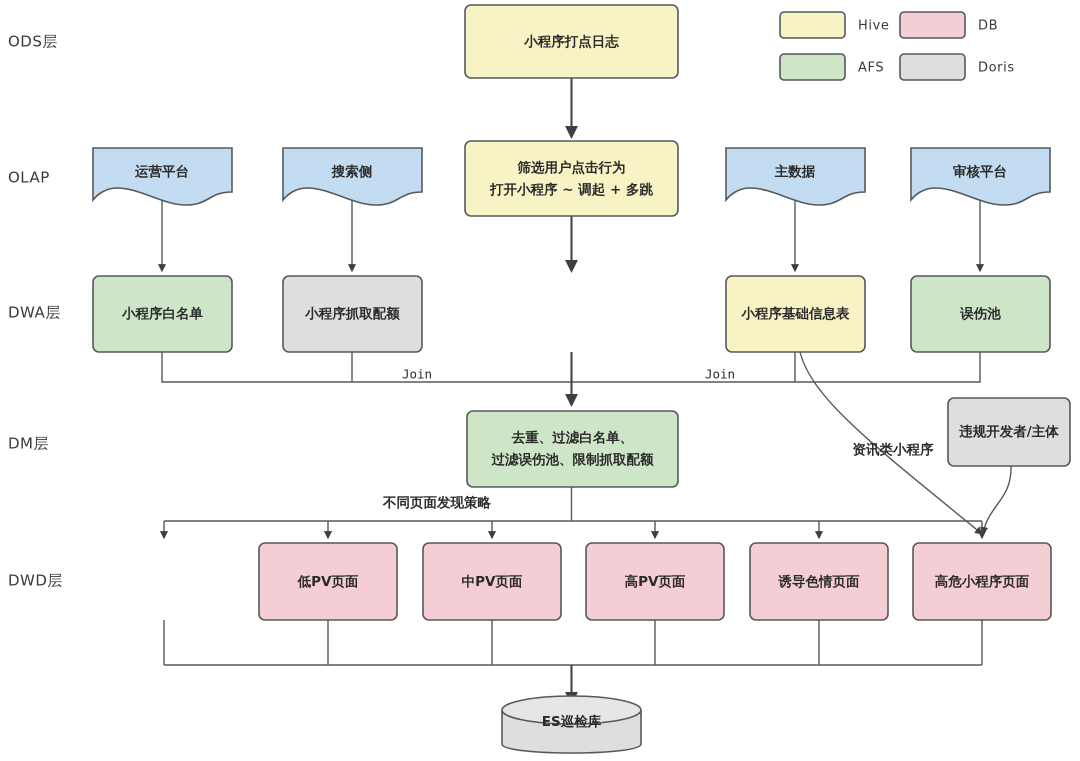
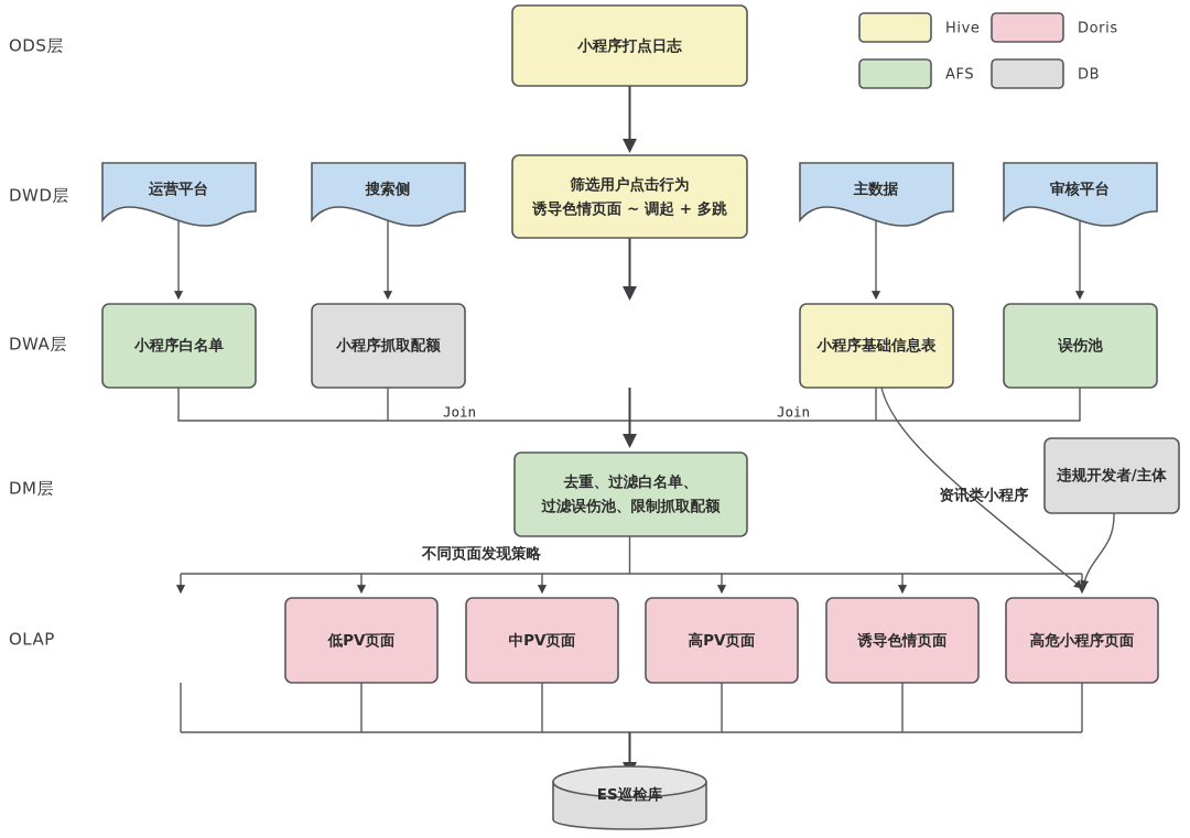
  ODS层
- OLAP
+ DWD层
  DWA层
  DM层
- DWD层
+ OLAP
  Hive
- DB
+ Doris
  AFS
- Doris
+ DB
  Join
  Join
  不同页面发现策略
  资讯类小程序
  小程序打点日志
  运营平台
  搜索侧
  筛选用户点击行为
- 打开小程序 ~ 调起 + 多跳
+ 诱导色情页面 ~ 调起 + 多跳
  主数据
  审核平台
  小程序白名单
  小程序抓取配额
  小程序基础信息表
  误伤池
  去重、过滤白名单、
  过滤误伤池、限制抓取配额
  违规开发者/主体
  低PV页面
  中PV页面
  高PV页面
  诱导色情页面
  高危小程序页面
  ES巡检库
